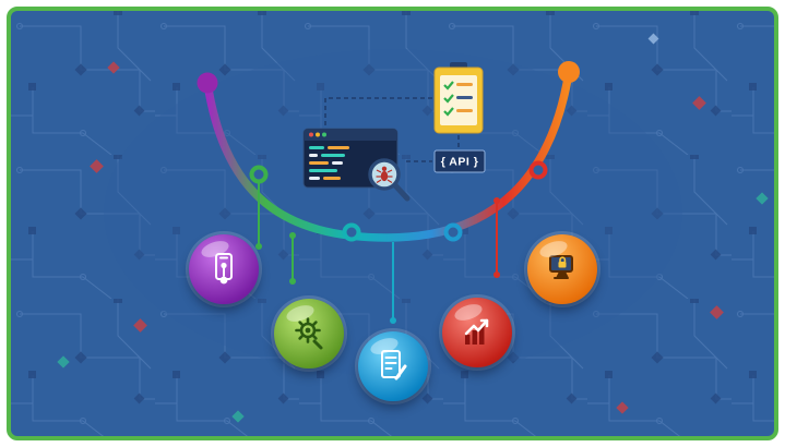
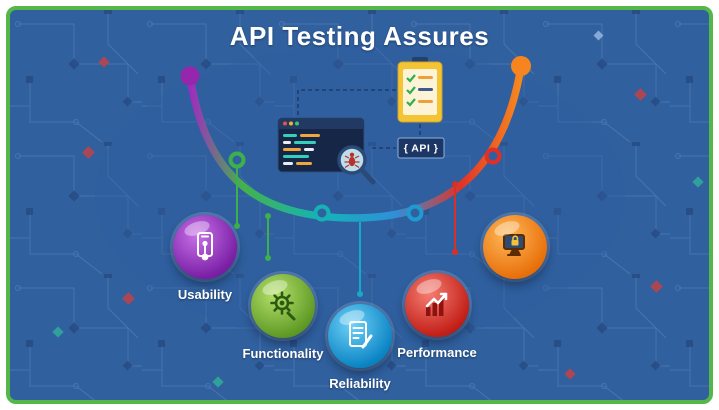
  { API }
+ API Testing Assures
+ Usability
+ Functionality
+ Reliability
+ Performance
